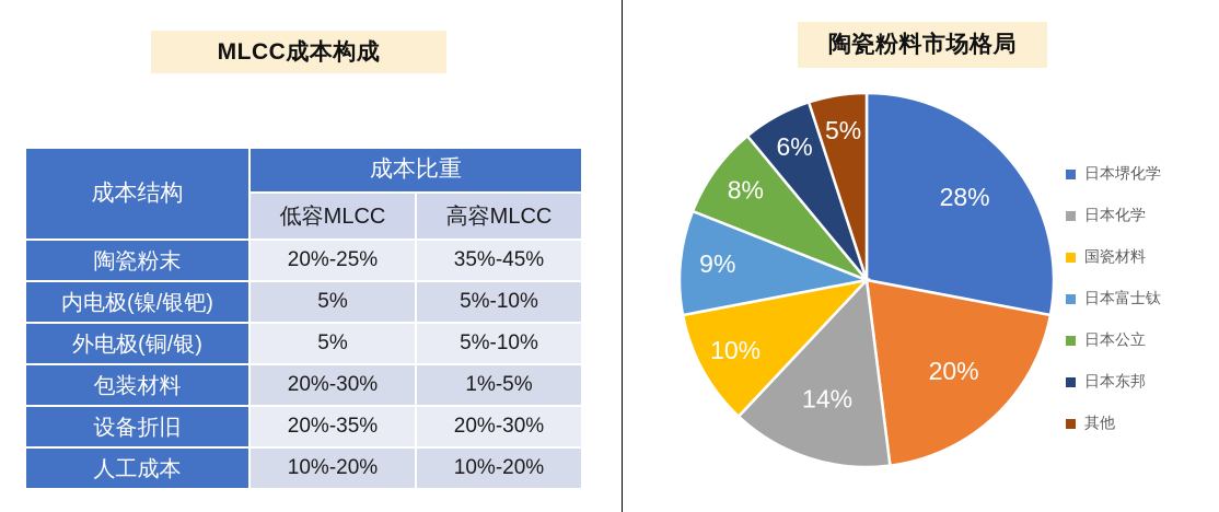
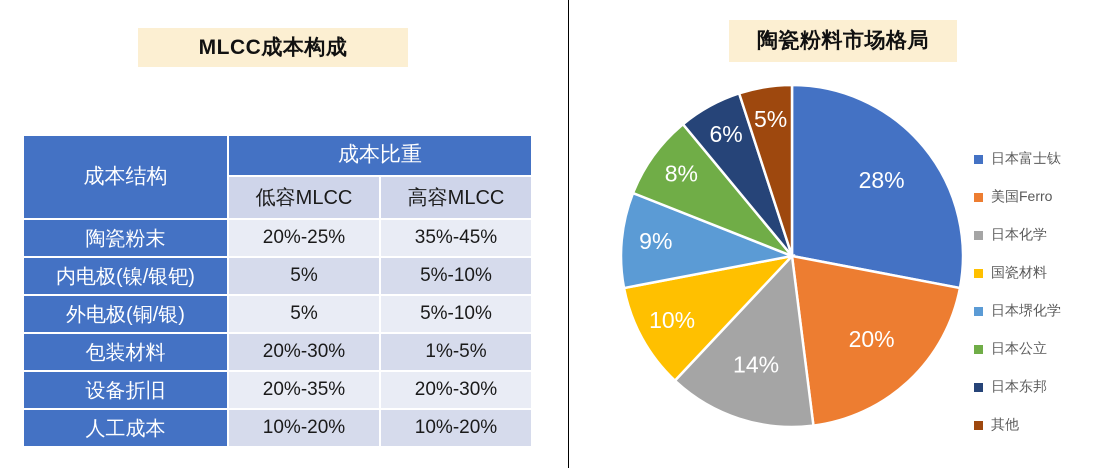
  MLCC成本构成
  成本结构	成本比重
  低容MLCC	高容MLCC
  陶瓷粉末	20%-25%	35%-45%
  内电极(镍/银钯)	5%	5%-10%
  外电极(铜/银)	5%	5%-10%
  包装材料	20%-30%	1%-5%
  设备折旧	20%-35%	20%-30%
  人工成本	10%-20%	10%-20%
  陶瓷粉料市场格局
  28%
  20%
  14%
  10%
  9%
  8%
  6%
  5%
- 日本堺化学
+ 日本富士钛
+ 美国Ferro
  日本化学
  国瓷材料
- 日本富士钛
+ 日本堺化学
  日本公立
  日本东邦
  其他
